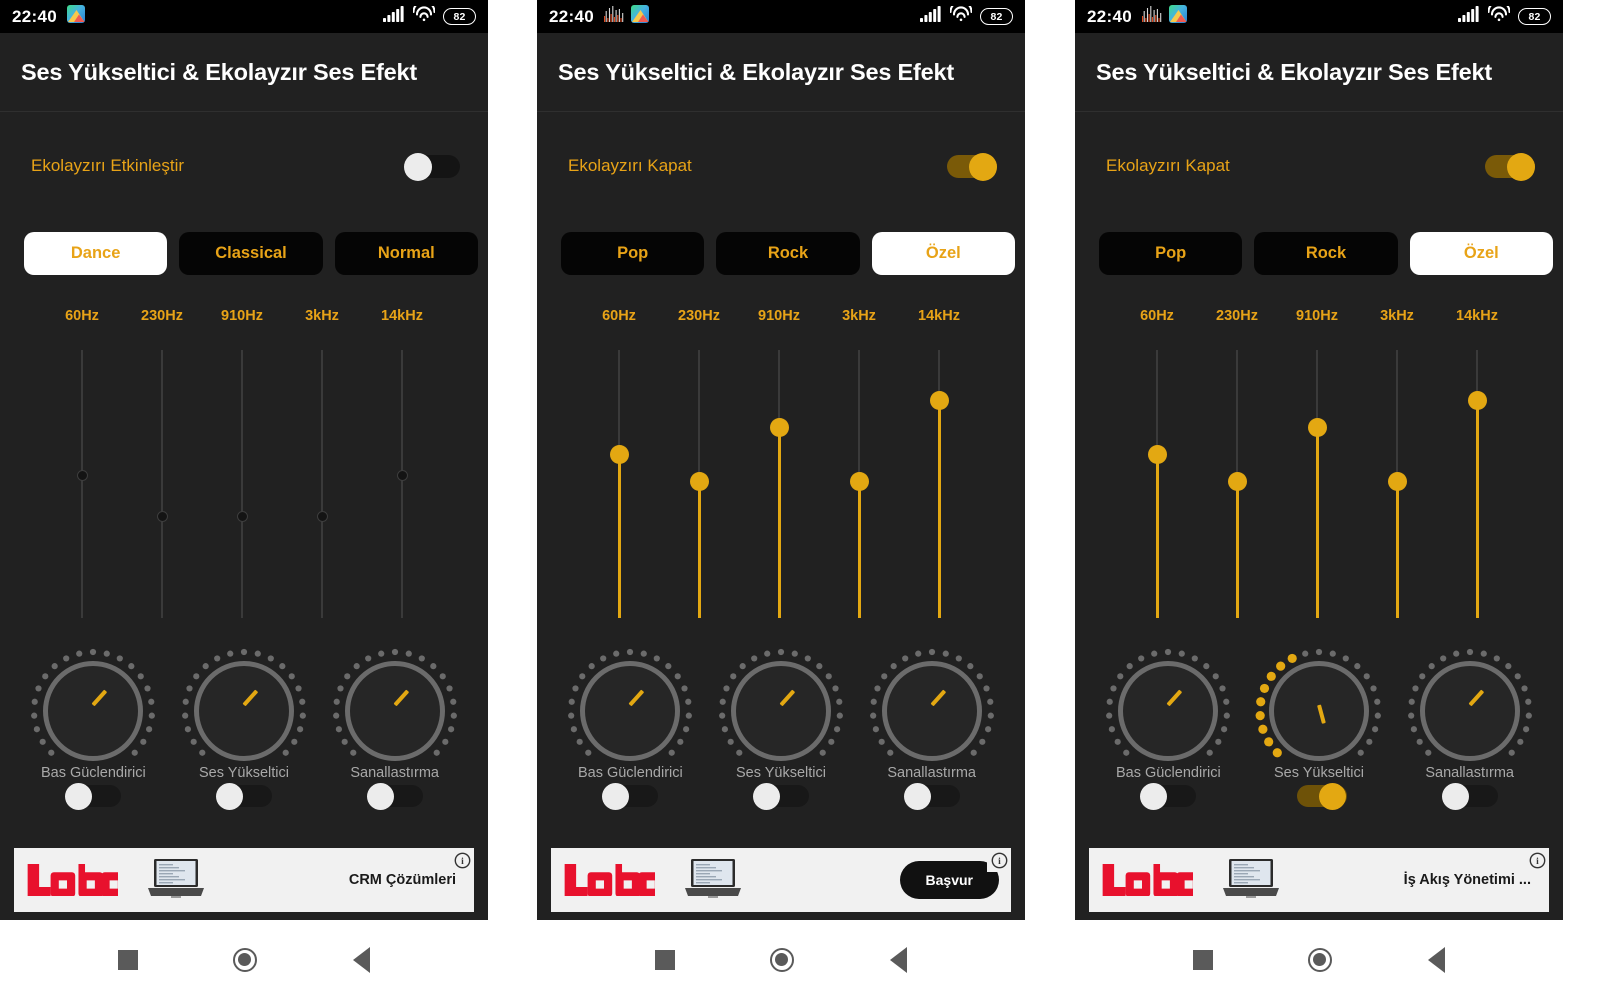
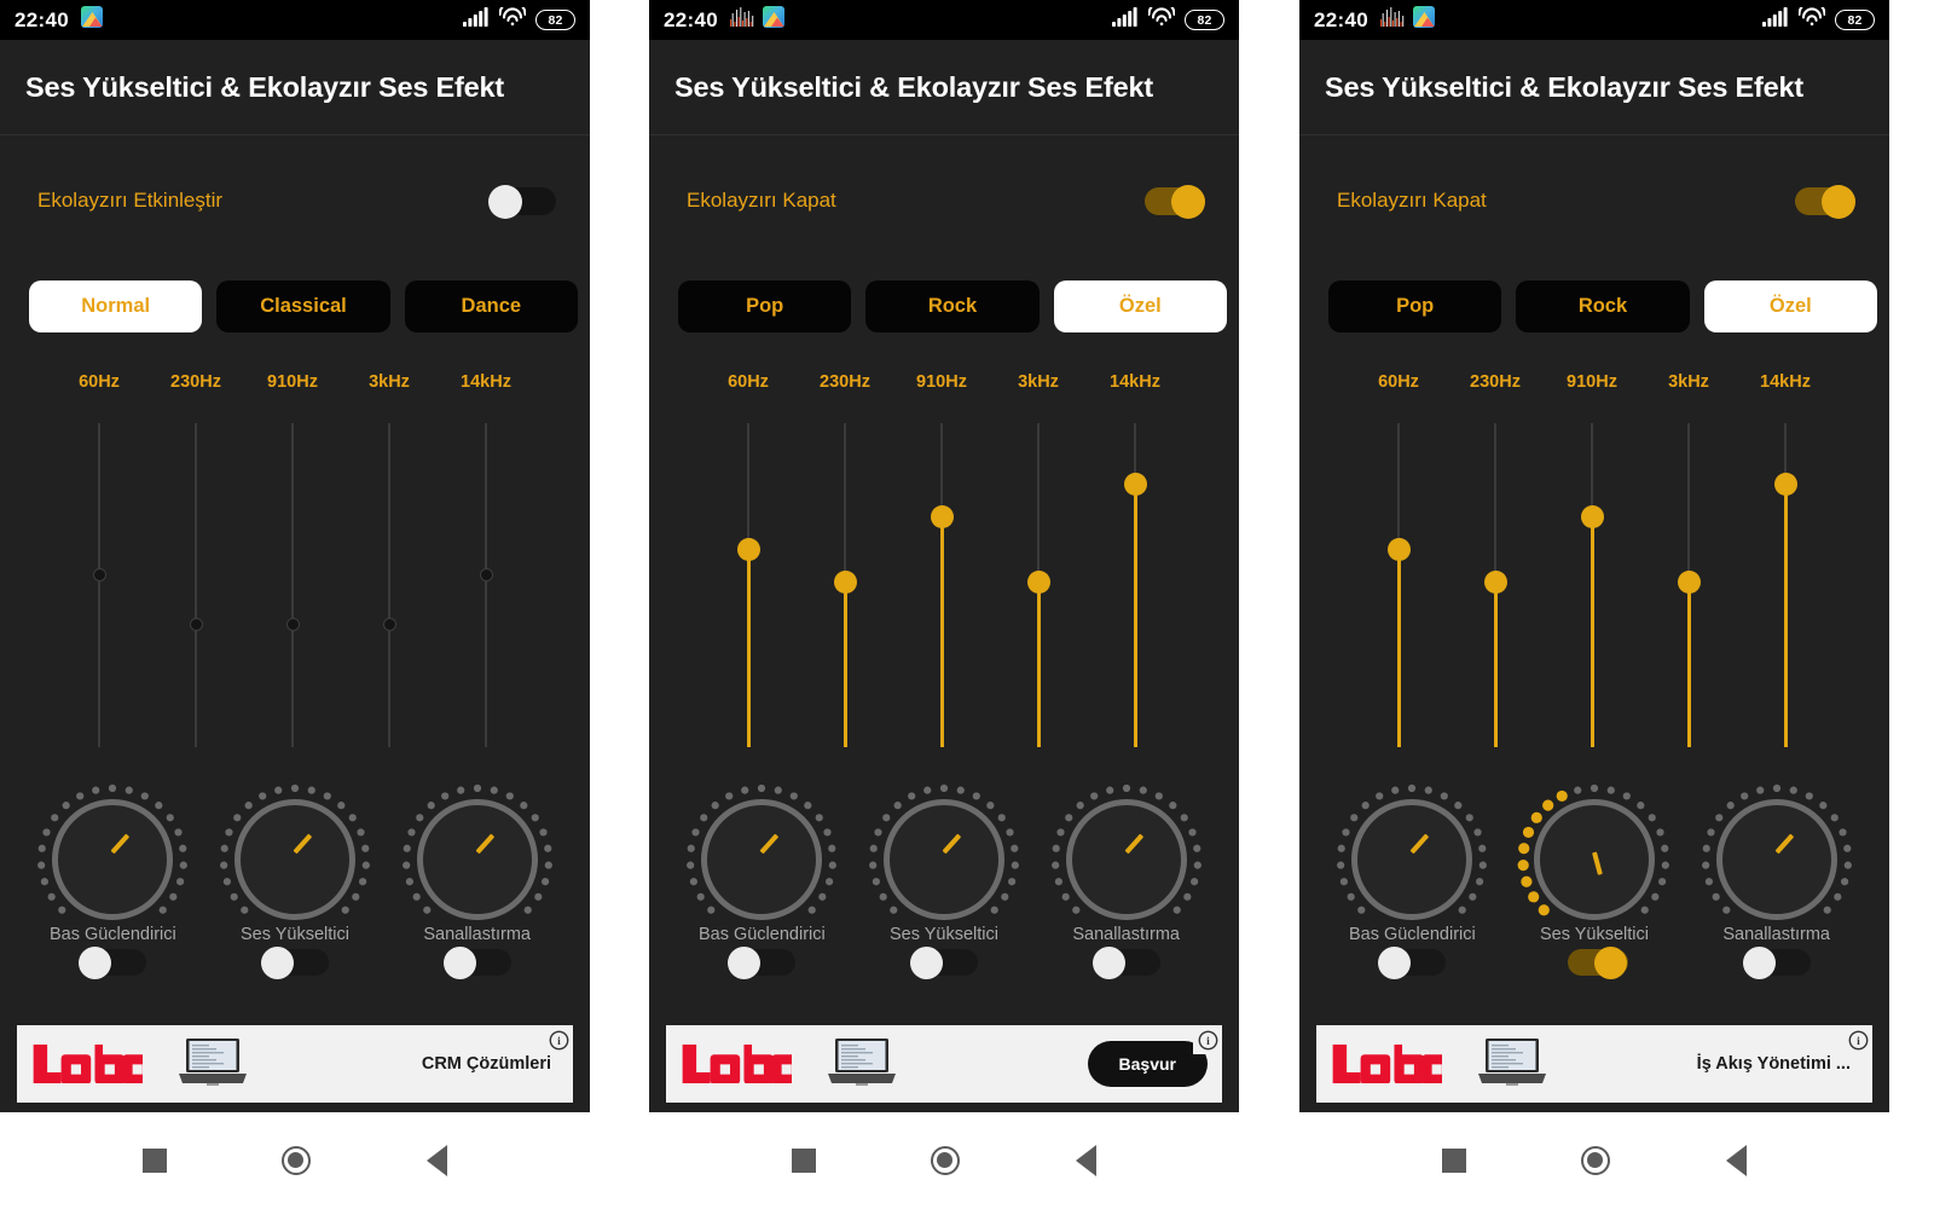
  22:40
  82
  Ses Yükseltici & Ekolayzır Ses Efekt
  Ekolayzırı Etkinleştir
- Dance
+ Normal
  Classical
- Normal
+ Dance
  60Hz
  230Hz
  910Hz
  3kHz
  14kHz
  Bas Güclendirici
  Ses Yükseltici
  Sanallastırma
  CRM Çözümleri
  i
  22:40
  82
  Ses Yükseltici & Ekolayzır Ses Efekt
  Ekolayzırı Kapat
  Pop
  Rock
  Özel
  60Hz
  230Hz
  910Hz
  3kHz
  14kHz
  Bas Güclendirici
  Ses Yükseltici
  Sanallastırma
  Başvur
  i
  22:40
  82
  Ses Yükseltici & Ekolayzır Ses Efekt
  Ekolayzırı Kapat
  Pop
  Rock
  Özel
  60Hz
  230Hz
  910Hz
  3kHz
  14kHz
  Bas Güclendirici
  Ses Yükseltici
  Sanallastırma
  İş Akış Yönetimi ...
  i
